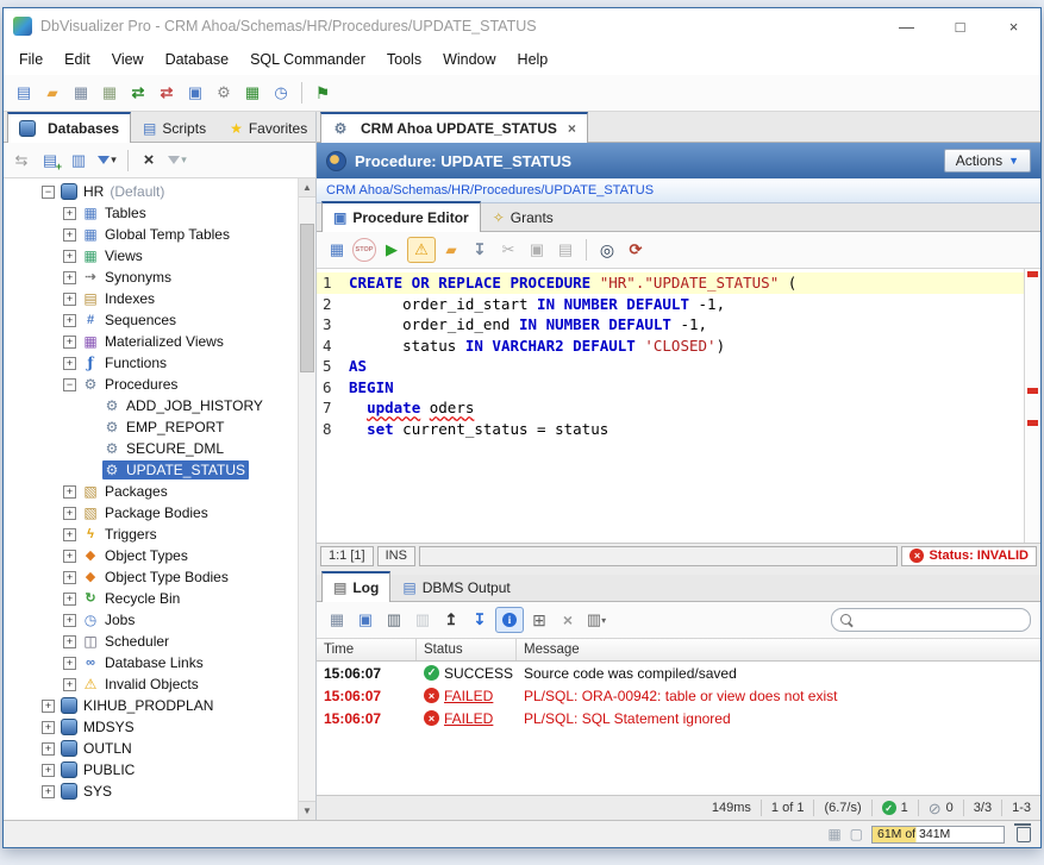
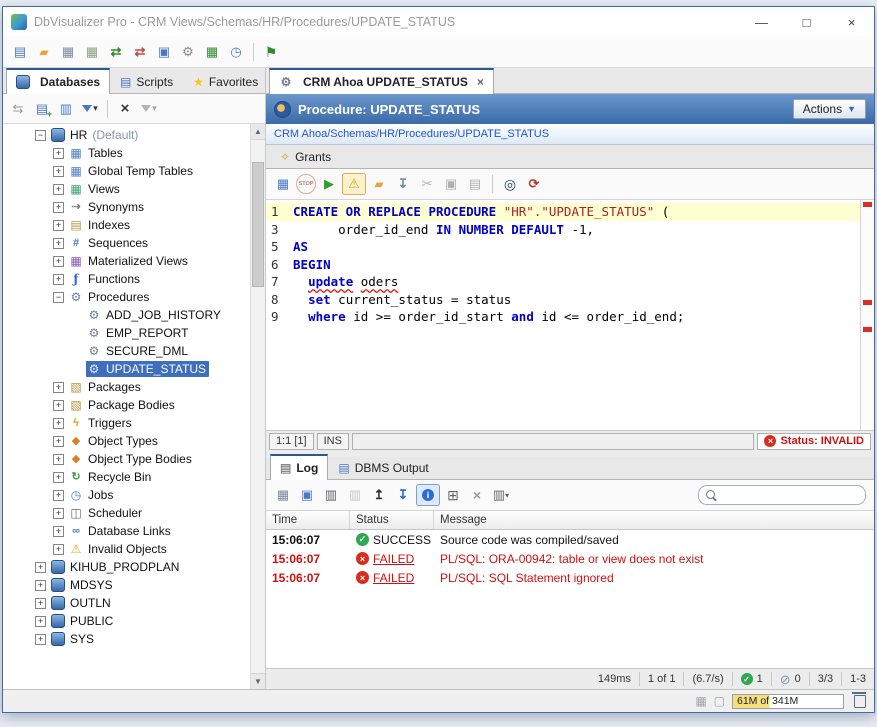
- DbVisualizer Pro - CRM Ahoa/Schemas/HR/Procedures/UPDATE_STATUS
+ DbVisualizer Pro - CRM Views/Schemas/HR/Procedures/UPDATE_STATUS
  —
  □
  ×
- File
- Edit
- View
- Database
- SQL Commander
- Tools
- Window
- Help
  Databases
  ▤
  Scripts
  ★
  Favorites
  −
  HR
  (Default)
  +
  Tables
  +
  Global Temp Tables
  +
  Views
  +
  Synonyms
  +
  Indexes
  +
  Sequences
  +
  Materialized Views
  +
  Functions
  −
  Procedures
  ADD_JOB_HISTORY
  EMP_REPORT
  SECURE_DML
  UPDATE_STATUS
  +
  Packages
  +
  Package Bodies
  +
  Triggers
  +
  Object Types
  +
  Object Type Bodies
  +
  Recycle Bin
  +
  Jobs
  +
  Scheduler
  +
  Database Links
  +
  Invalid Objects
  +
  KIHUB_PRODPLAN
  +
  MDSYS
  +
  OUTLN
  +
  PUBLIC
  +
  SYS
  ▲
  ▼
  CRM Ahoa UPDATE_STATUS
  ×
  Procedure: UPDATE_STATUS
  Actions
  ▼
  CRM Ahoa/Schemas/HR/Procedures/UPDATE_STATUS
- ▣
- Procedure Editor
  ✧
  Grants
  1
  CREATE OR REPLACE PROCEDURE "HR"."UPDATE_STATUS" (
- 2
- order_id_start IN NUMBER DEFAULT -1,
  3
  order_id_end IN NUMBER DEFAULT -1,
- 4
- status IN VARCHAR2 DEFAULT 'CLOSED')
  5
  AS
  6
  BEGIN
  7
  update oders
  8
  set current_status = status
+ 9
+ where id >= order_id_start and id <= order_id_end;
  1:1 [1]
  INS
  ×
  Status: INVALID
  ▤
  Log
  ▤
  DBMS Output
  Time
  Status
  Message
  15:06:07
  ✓
  SUCCESS
  Source code was compiled/saved
  15:06:07
  ×
  FAILED
  PL/SQL: ORA-00942: table or view does not exist
  15:06:07
  ×
  FAILED
  PL/SQL: SQL Statement ignored
  149ms
  1 of 1
  (6.7/s)
  ✓
  1
  ⊘
  0
  3/3
  1-3
  ▦
  ▢
  61M of 341M
